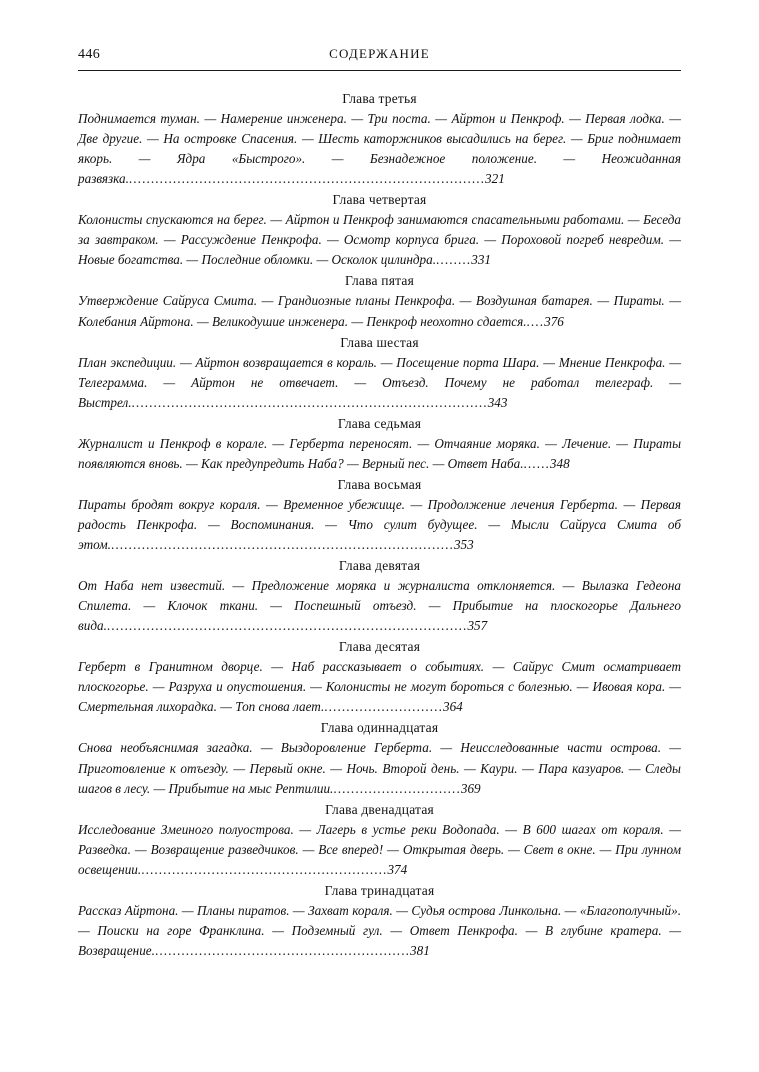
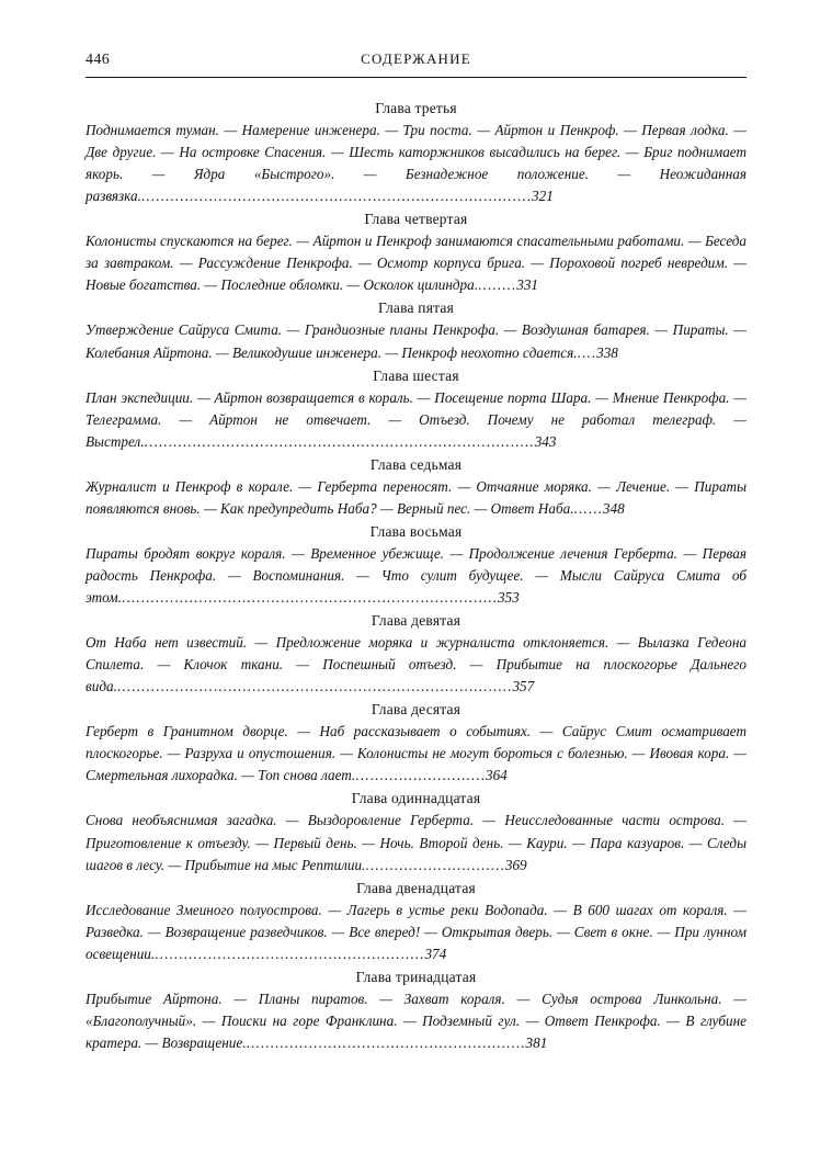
  446
  СОДЕРЖАНИЕ
  Глава третья
  Поднимается туман. — Намерение инженера. — Три поста. — Айртон и Пенкроф. — Первая лодка. — Две другие. — На островке Спасения. — Шесть каторжников высадились на берег. — Бриг поднимает якорь. — Ядра «Быстрого». — Безнадежное положение. — Неожиданная развязка..................................................................................321
  Глава четвертая
  Колонисты спускаются на берег. — Айртон и Пенкроф занимаются спасательными работами. — Беседа за завтраком. — Рассуждение Пенкрофа. — Осмотр корпуса брига. — Пороховой погреб невредим. — Новые богатства. — Последние обломки. — Осколок цилиндра.........331
  Глава пятая
- Утверждение Сайруса Смита. — Грандиозные планы Пенкрофа. — Воздушная батарея. — Пираты. — Колебания Айртона. — Великодушие инженера. — Пенкроф неохотно сдается.....376
+ Утверждение Сайруса Смита. — Грандиозные планы Пенкрофа. — Воздушная батарея. — Пираты. — Колебания Айртона. — Великодушие инженера. — Пенкроф неохотно сдается.....338
  Глава шестая
  План экспедиции. — Айртон возвращается в кораль. — Посещение порта Шара. — Мнение Пенкрофа. — Телеграмма. — Айртон не отвечает. — Отъезд. Почему не работал телеграф. — Выстрел..................................................................................343
  Глава седьмая
  Журналист и Пенкроф в корале. — Герберта переносят. — Отчаяние моряка. — Лечение. — Пираты появляются вновь. — Как предупредить Наба? — Верный пес. — Ответ Наба.......348
  Глава восьмая
  Пираты бродят вокруг кораля. — Временное убежище. — Продолжение лечения Герберта. — Первая радость Пенкрофа. — Воспоминания. — Что сулит будущее. — Мысли Сайруса Смита об этом...............................................................................353
  Глава девятая
  От Наба нет известий. — Предложение моряка и журналиста отклоняется. — Вылазка Гедеона Спилета. — Клочок ткани. — Поспешный отъезд. — Прибытие на плоскогорье Дальнего вида...................................................................................357
  Глава десятая
  Герберт в Гранитном дворце. — Наб рассказывает о событиях. — Сайрус Смит осматривает плоскогорье. — Разруха и опустошения. — Колонисты не могут бороться с болезнью. — Ивовая кора. — Смертельная лихорадка. — Топ снова лает............................364
  Глава одиннадцатая
- Снова необъяснимая загадка. — Выздоровление Герберта. — Неисследованные части острова. — Приготовление к отъезду. — Первый окне. — Ночь. Второй день. — Каури. — Пара казуаров. — Следы шагов в лесу. — Прибытие на мыс Рептилии..............................369
+ Снова необъяснимая загадка. — Выздоровление Герберта. — Неисследованные части острова. — Приготовление к отъезду. — Первый день. — Ночь. Второй день. — Каури. — Пара казуаров. — Следы шагов в лесу. — Прибытие на мыс Рептилии..............................369
  Глава двенадцатая
  Исследование Змеиного полуострова. — Лагерь в устье реки Водопада. — В 600 шагах от кораля. — Разведка. — Возвращение разведчиков. — Все вперед! — Открытая дверь. — Свет в окне. — При лунном освещении.........................................................374
  Глава тринадцатая
- Рассказ Айртона. — Планы пиратов. — Захват кораля. — Судья острова Линкольна. — «Благополучный». — Поиски на горе Франклина. — Подземный гул. — Ответ Пенкрофа. — В глубине кратера. — Возвращение...........................................................381
+ Прибытие Айртона. — Планы пиратов. — Захват кораля. — Судья острова Линкольна. — «Благополучный». — Поиски на горе Франклина. — Подземный гул. — Ответ Пенкрофа. — В глубине кратера. — Возвращение...........................................................381
